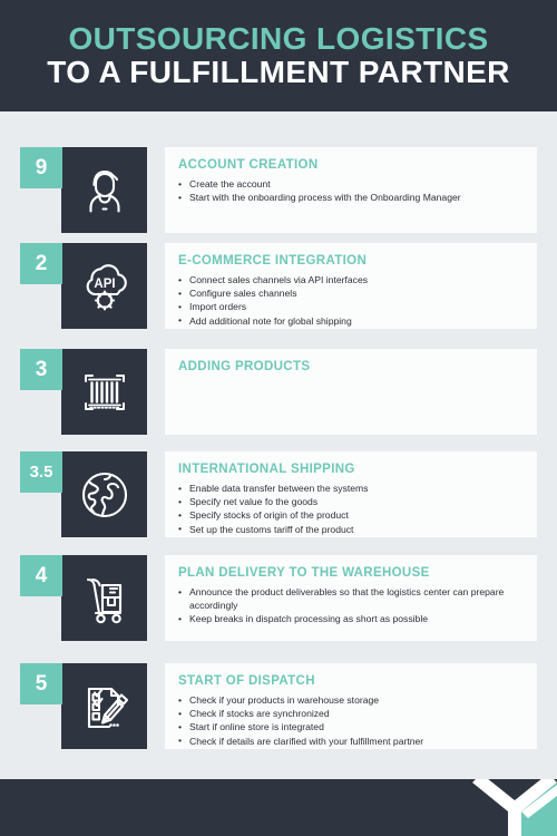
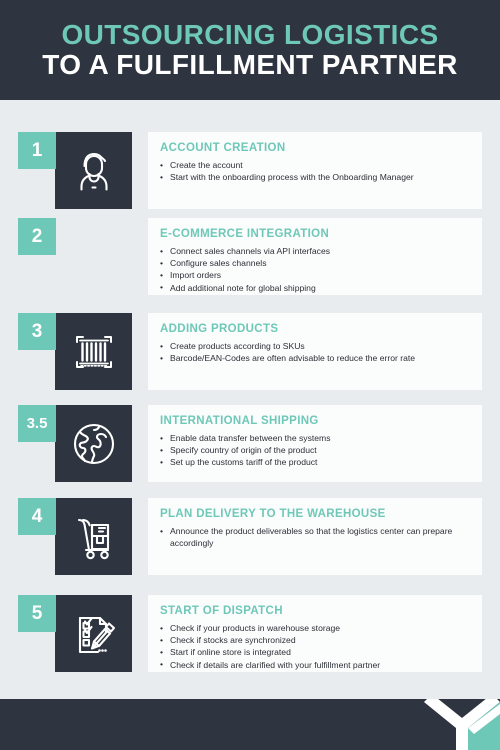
  OUTSOURCING LOGISTICS
  TO A FULFILLMENT PARTNER
- 9
+ 1
  ACCOUNT CREATION
  Create the account
  Start with the onboarding process with the Onboarding Manager
  2
- API
  E-COMMERCE INTEGRATION
  Connect sales channels via API interfaces
  Configure sales channels
  Import orders
  Add additional note for global shipping
  3
  ADDING PRODUCTS
+ Create products according to SKUs
+ Barcode/EAN-Codes are often advisable to reduce the error rate
  3.5
  INTERNATIONAL SHIPPING
  Enable data transfer between the systems
- Specify net value fo the goods
- Specify stocks of origin of the product
+ Specify country of origin of the product
  Set up the customs tariff of the product
  4
  PLAN DELIVERY TO THE WAREHOUSE
  Announce the product deliverables so that the logistics center can prepare accordingly
- Keep breaks in dispatch processing as short as possible
  5
  START OF DISPATCH
  Check if your products in warehouse storage
  Check if stocks are synchronized
  Start if online store is integrated
  Check if details are clarified with your fulfillment partner
